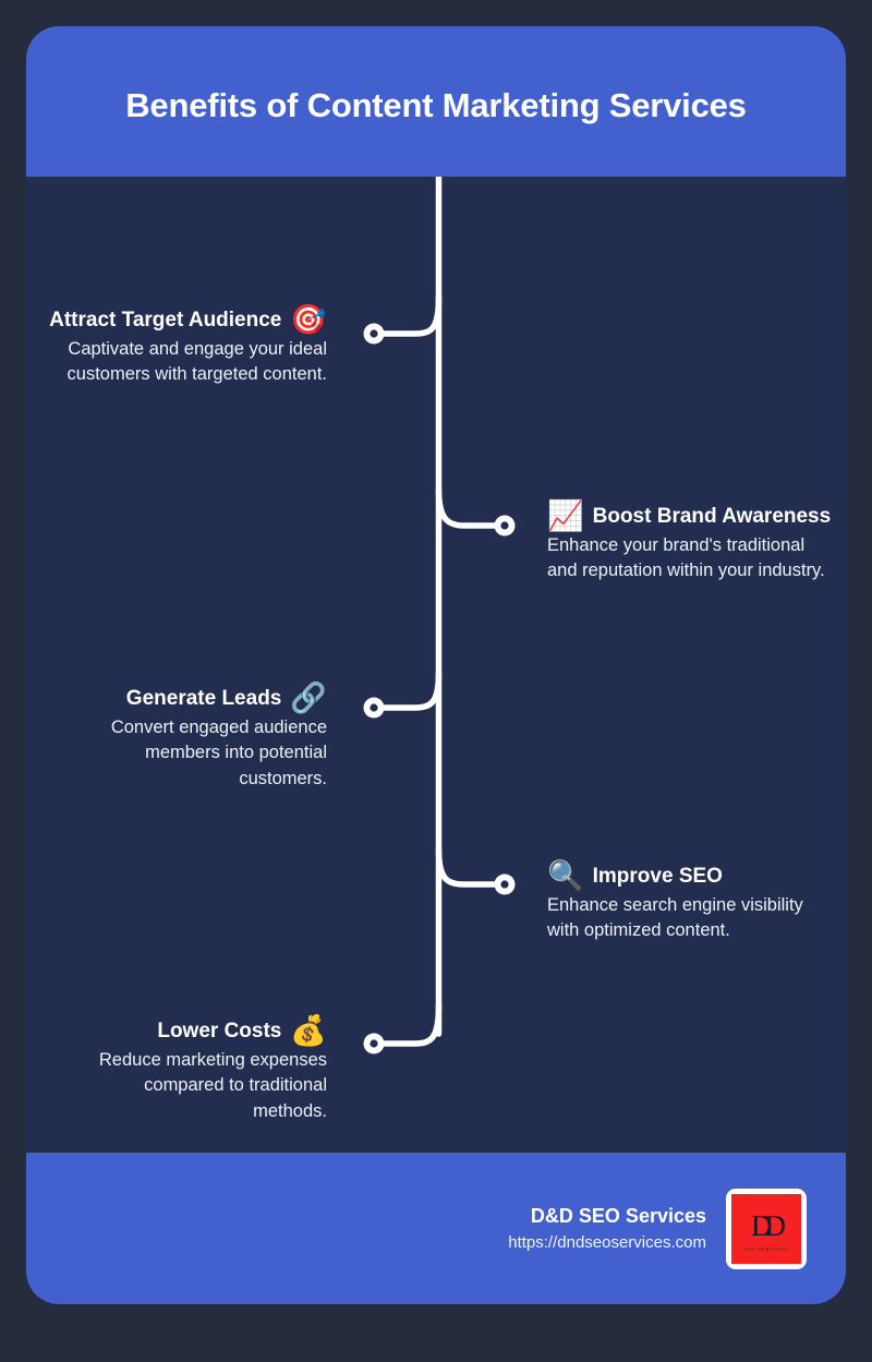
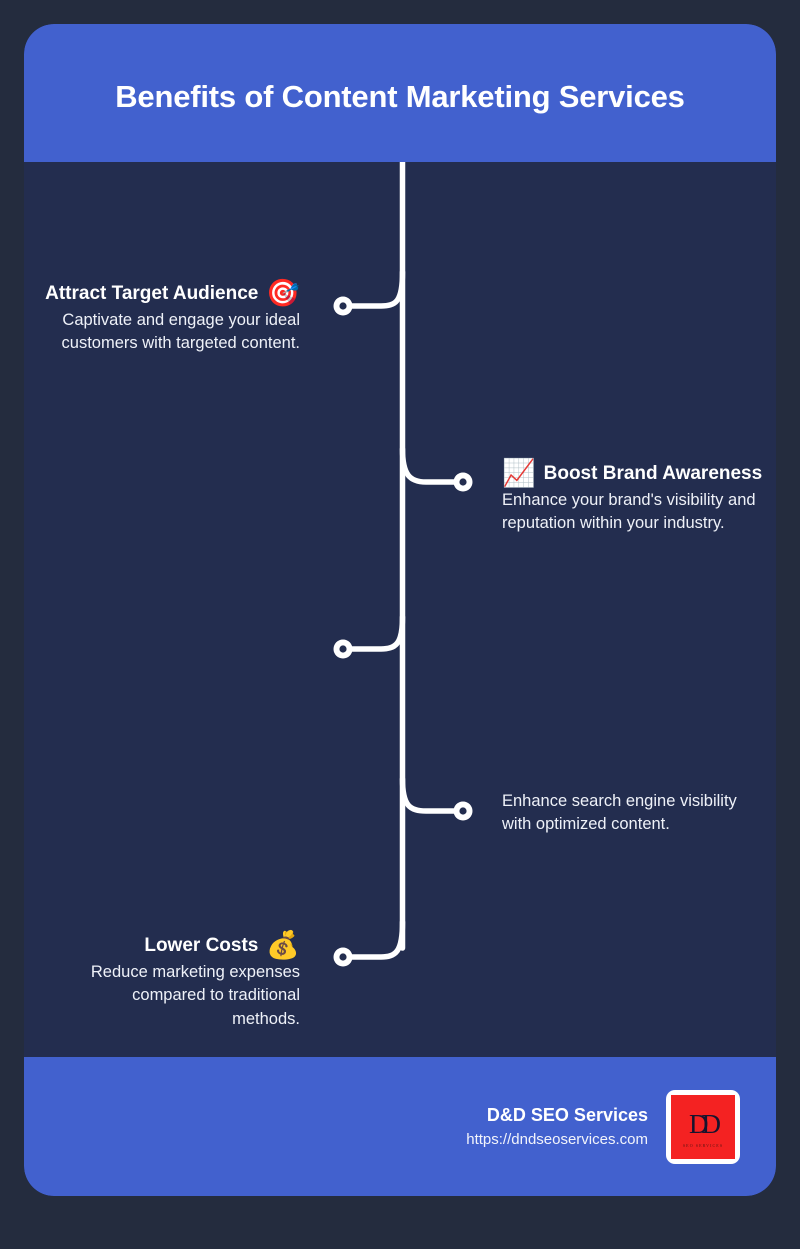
  Benefits of Content Marketing Services
  Attract Target Audience
  🎯
  Captivate and engage your ideal customers with targeted content.
  📈
  Boost Brand Awareness
- Enhance your brand's traditional and reputation within your industry.
+ Enhance your brand's visibility and reputation within your industry.
- Generate Leads
- 🔗
- Convert engaged audience members into potential customers.
- 🔍
- Improve SEO
  Enhance search engine visibility with optimized content.
  Lower Costs
  💰
  Reduce marketing expenses compared to traditional methods.
  D&D SEO Services
  https://dndseoservices.com
  DD
